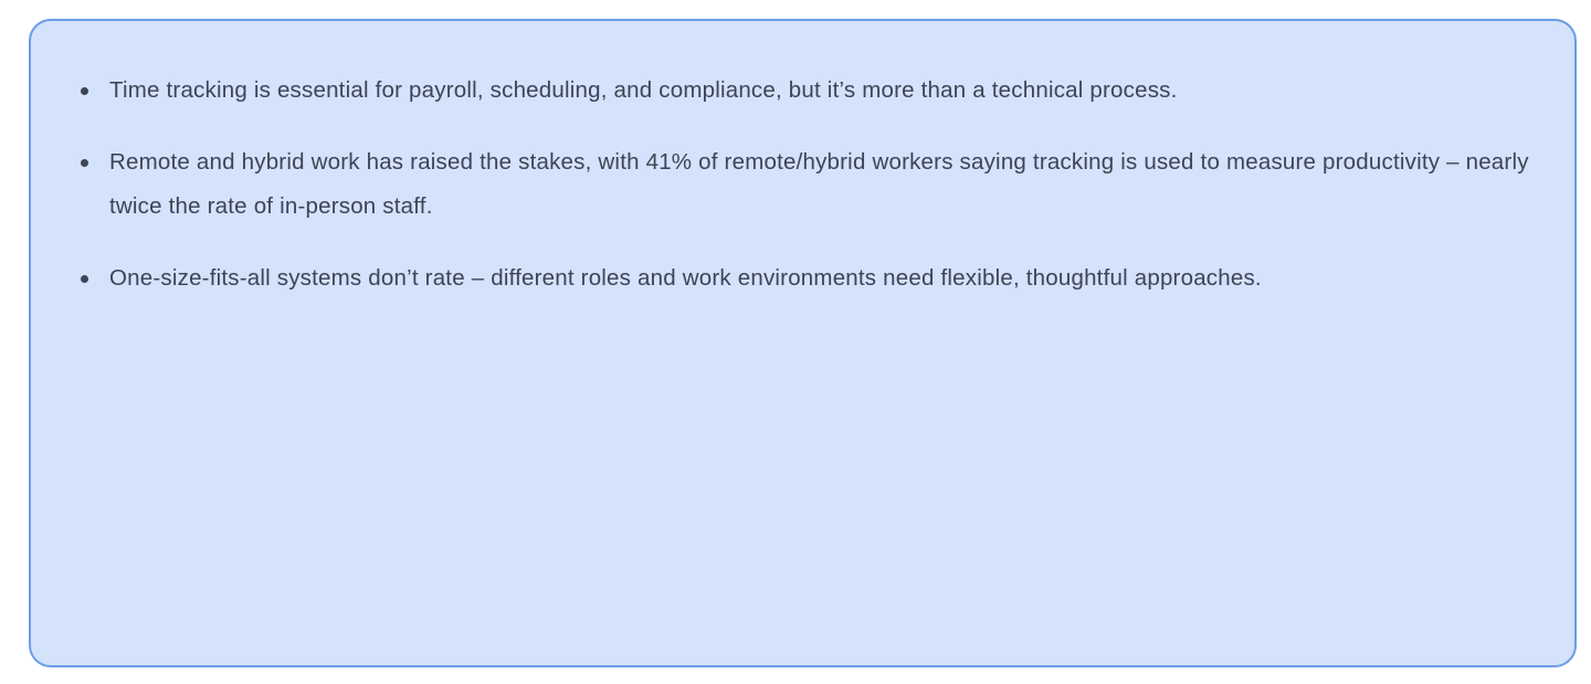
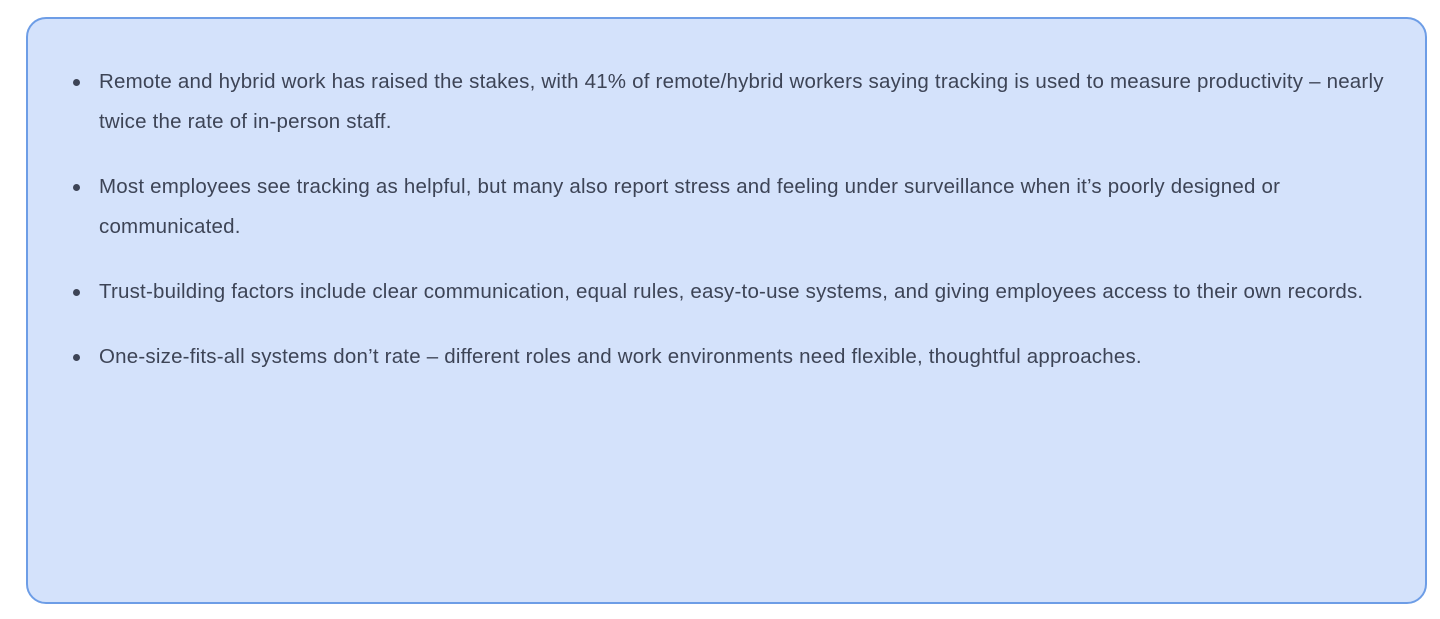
- Time tracking is essential for payroll, scheduling, and compliance, but it’s more than a technical process.
  Remote and hybrid work has raised the stakes, with 41% of remote/hybrid workers saying tracking is used to measure productivity – nearly twice the rate of in-person staff.
+ Most employees see tracking as helpful, but many also report stress and feeling under surveillance when it’s poorly designed or communicated.
+ Trust-building factors include clear communication, equal rules, easy-to-use systems, and giving employees access to their own records.
  One-size-fits-all systems don’t rate – different roles and work environments need flexible, thoughtful approaches.
